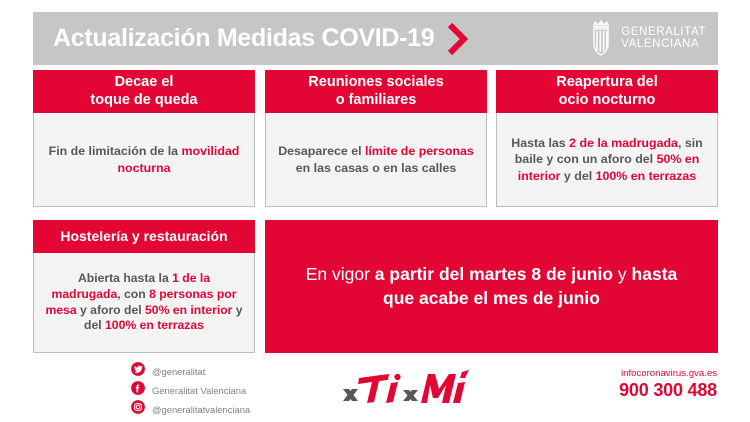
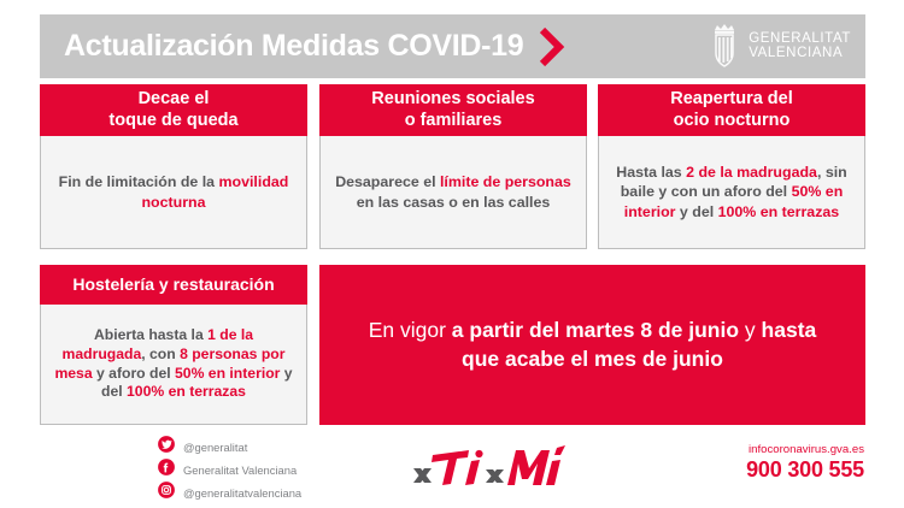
  Actualización Medidas COVID-19
  GENERALITAT
  VALENCIANA
  Decae el
  toque de queda
  Fin de limitación de la movilidad nocturna
  Reuniones sociales
  o familiares
  Desaparece el límite de personas en las casas o en las calles
  Reapertura del
  ocio nocturno
  Hasta las 2 de la madrugada, sin baile y con un aforo del 50% en interior y del 100% en terrazas
  Hostelería y restauración
  Abierta hasta la 1 de la madrugada, con 8 personas por mesa y aforo del 50% en interior y del 100% en terrazas
  En vigor a partir del martes 8 de junio y hasta que acabe el mes de junio
  @generalitat
  Generalitat Valenciana
  @generalitatvalenciana
  infocoronavirus.gva.es
- 900 300 488
+ 900 300 555
